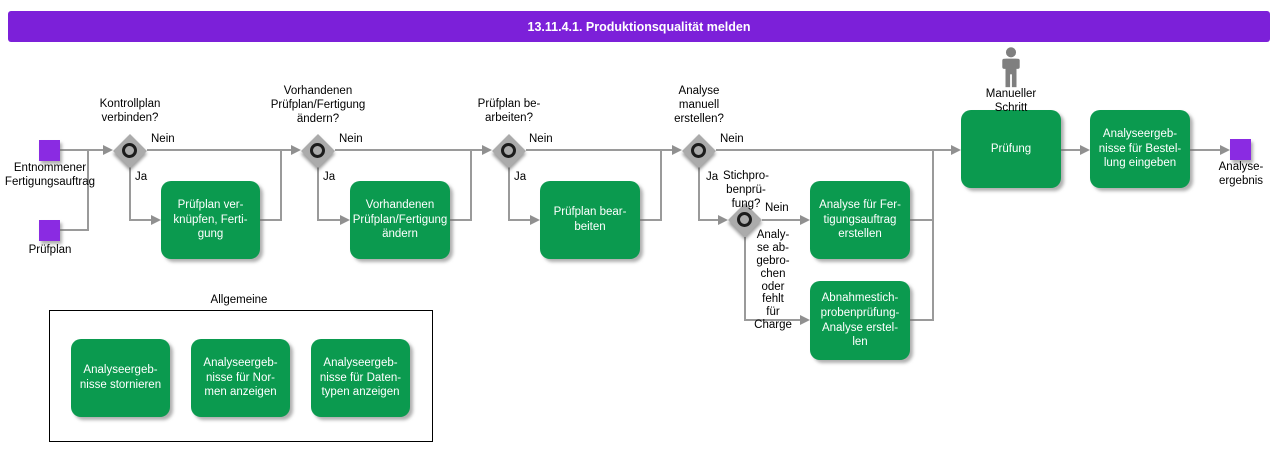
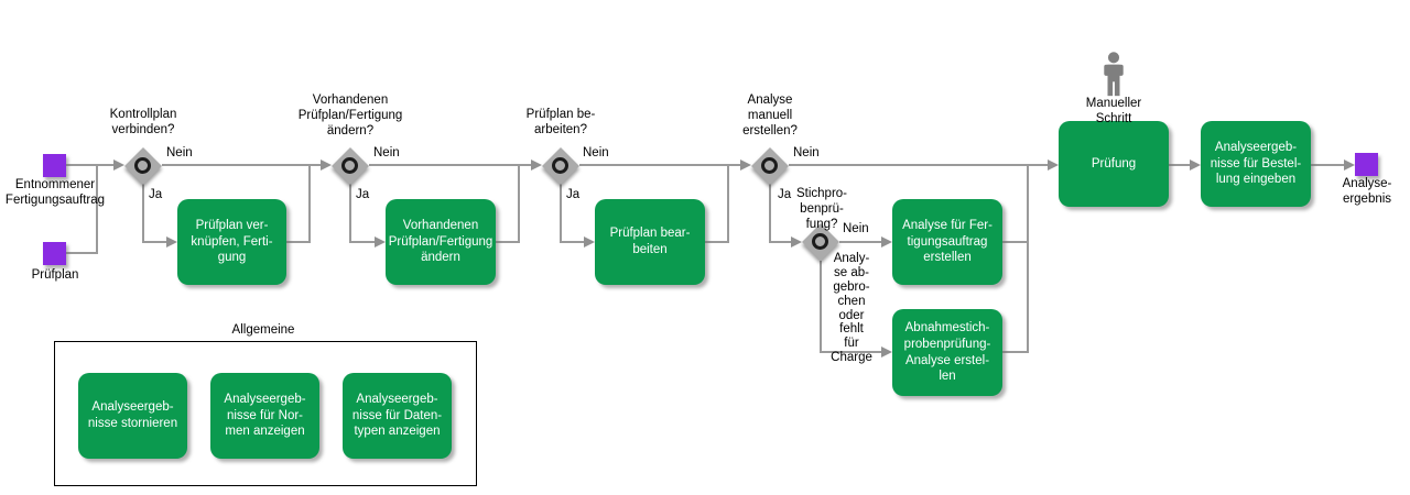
- 13.11.4.1. Produktionsqualität melden
  Entnommener
  Fertigungsauftrag
  Prüfplan
  Analyse-
  ergebnis
  Kontrollplan
  verbinden?
  Nein
  Ja
  Vorhandenen
  Prüfplan/Fertigung
  ändern?
  Nein
  Ja
  Prüfplan be-
  arbeiten?
  Nein
  Ja
  Analyse
  manuell
  erstellen?
  Nein
  Ja
  Stichpro-
  benprü-
  fung?
  Nein
  Analy-
  se ab-
  gebro-
  chen
  oder
  fehlt
  für
  Charge
  Prüfplan ver-
  knüpfen, Ferti-
  gung
  Vorhandenen
  Prüfplan/Fertigung
  ändern
  Prüfplan bear-
  beiten
  Analyse für Fer-
  tigungsauftrag
  erstellen
  Abnahmestich-
  probenprüfung-
  Analyse erstel-
  len
  Prüfung
  Analyseergeb-
  nisse für Bestel-
  lung eingeben
  Manueller
  Schritt
  Allgemeine
  Analyseergeb-
  nisse stornieren
  Analyseergeb-
  nisse für Nor-
  men anzeigen
  Analyseergeb-
  nisse für Daten-
  typen anzeigen
